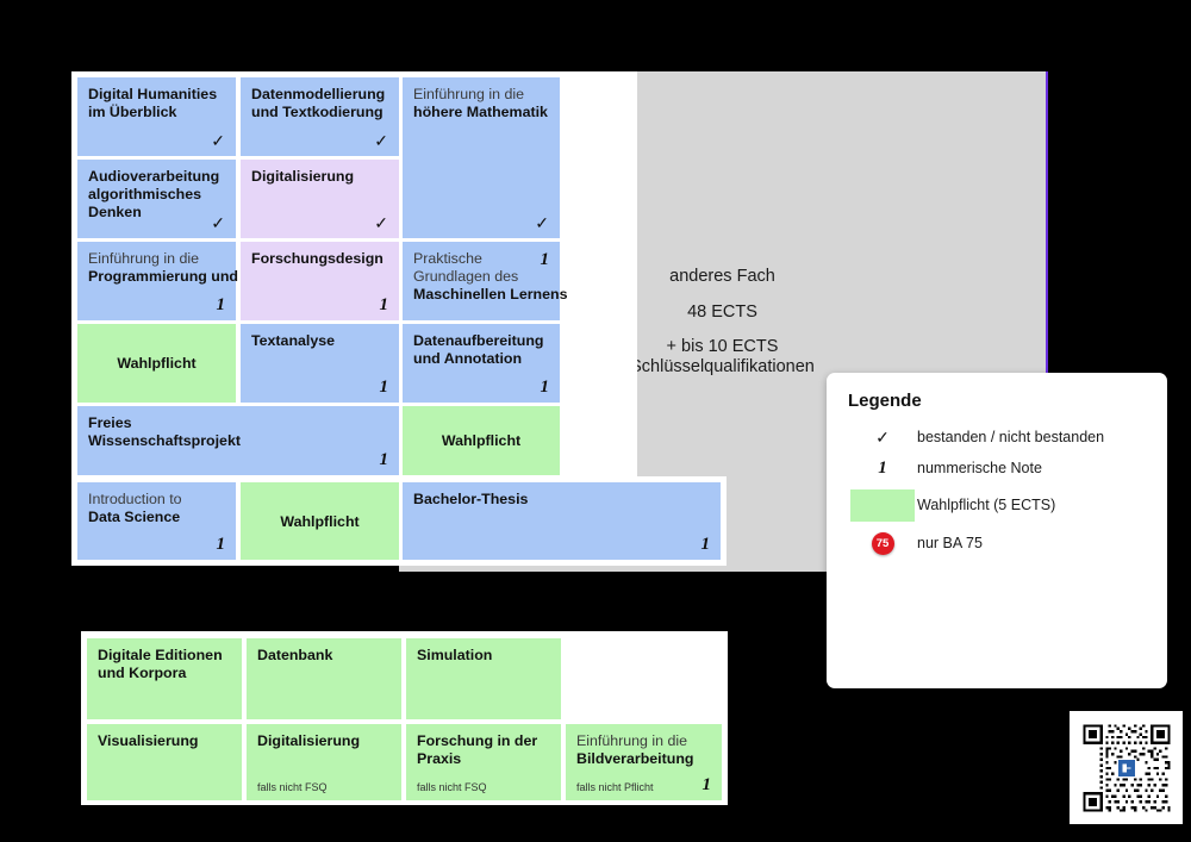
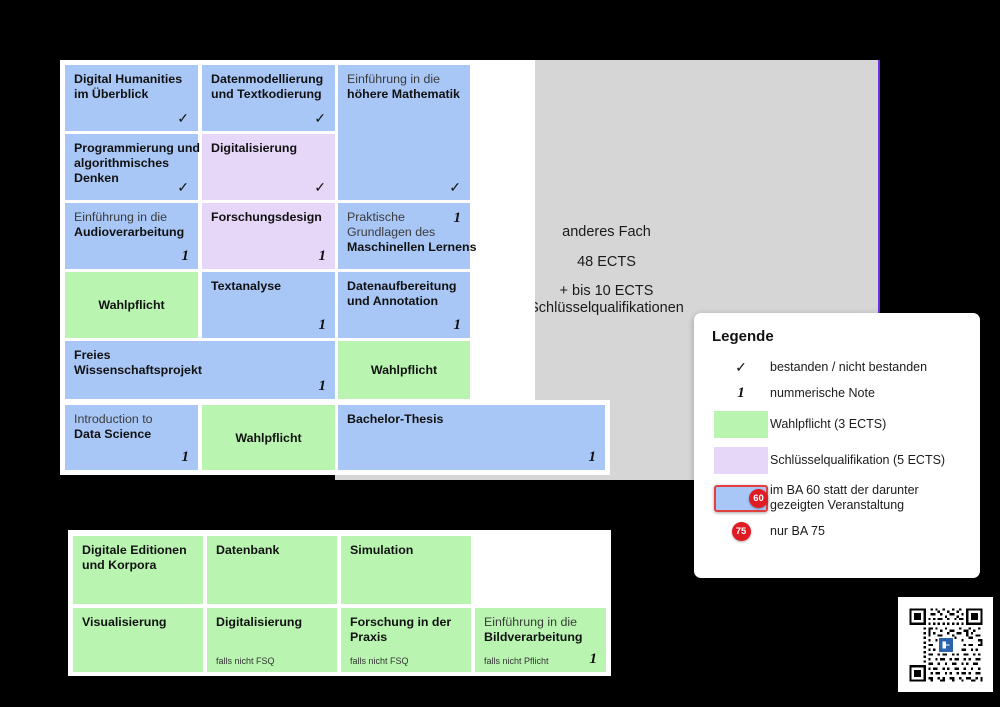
  anderes Fach
  48 ECTS
  + bis 10 ECTS
  chlüsselqualifikationen
  Digital Humanities
  im Überblick
  ✓
  Datenmodellierung
  und Textkodierung
  ✓
  Einführung in die
  höhere Mathematik
  ✓
- Audioverarbeitung
+ Programmierung und
  algorithmisches
  Denken
  ✓
  Digitalisierung
  ✓
  Einführung in die
- Programmierung und
+ Audioverarbeitung
  1
  Forschungsdesign
  1
  Praktische
  Grundlagen des
  Maschinellen Lernens
  1
  Wahlpflicht
  Textanalyse
  1
  Datenaufbereitung
  und Annotation
  1
  Freies
  Wissenschaftsprojekt
  1
  Wahlpflicht
  Introduction to
  Data Science
  1
  Wahlpflicht
  Bachelor-Thesis
  1
  Digitale Editionen
  und Korpora
  Datenbank
  Simulation
  Visualisierung
  Digitalisierung
  falls nicht FSQ
  Forschung in der
  Praxis
  falls nicht FSQ
  Einführung in die
  Bildverarbeitung
  falls nicht Pflicht
  1
  Legende
  ✓
  bestanden / nicht bestanden
  1
  nummerische Note
- Wahlpflicht (5 ECTS)
+ Wahlpflicht (3 ECTS)
+ Schlüsselqualifikation (5 ECTS)
+ 60
+ im BA 60 statt der darunter
+ gezeigten Veranstaltung
  75
  nur BA 75
